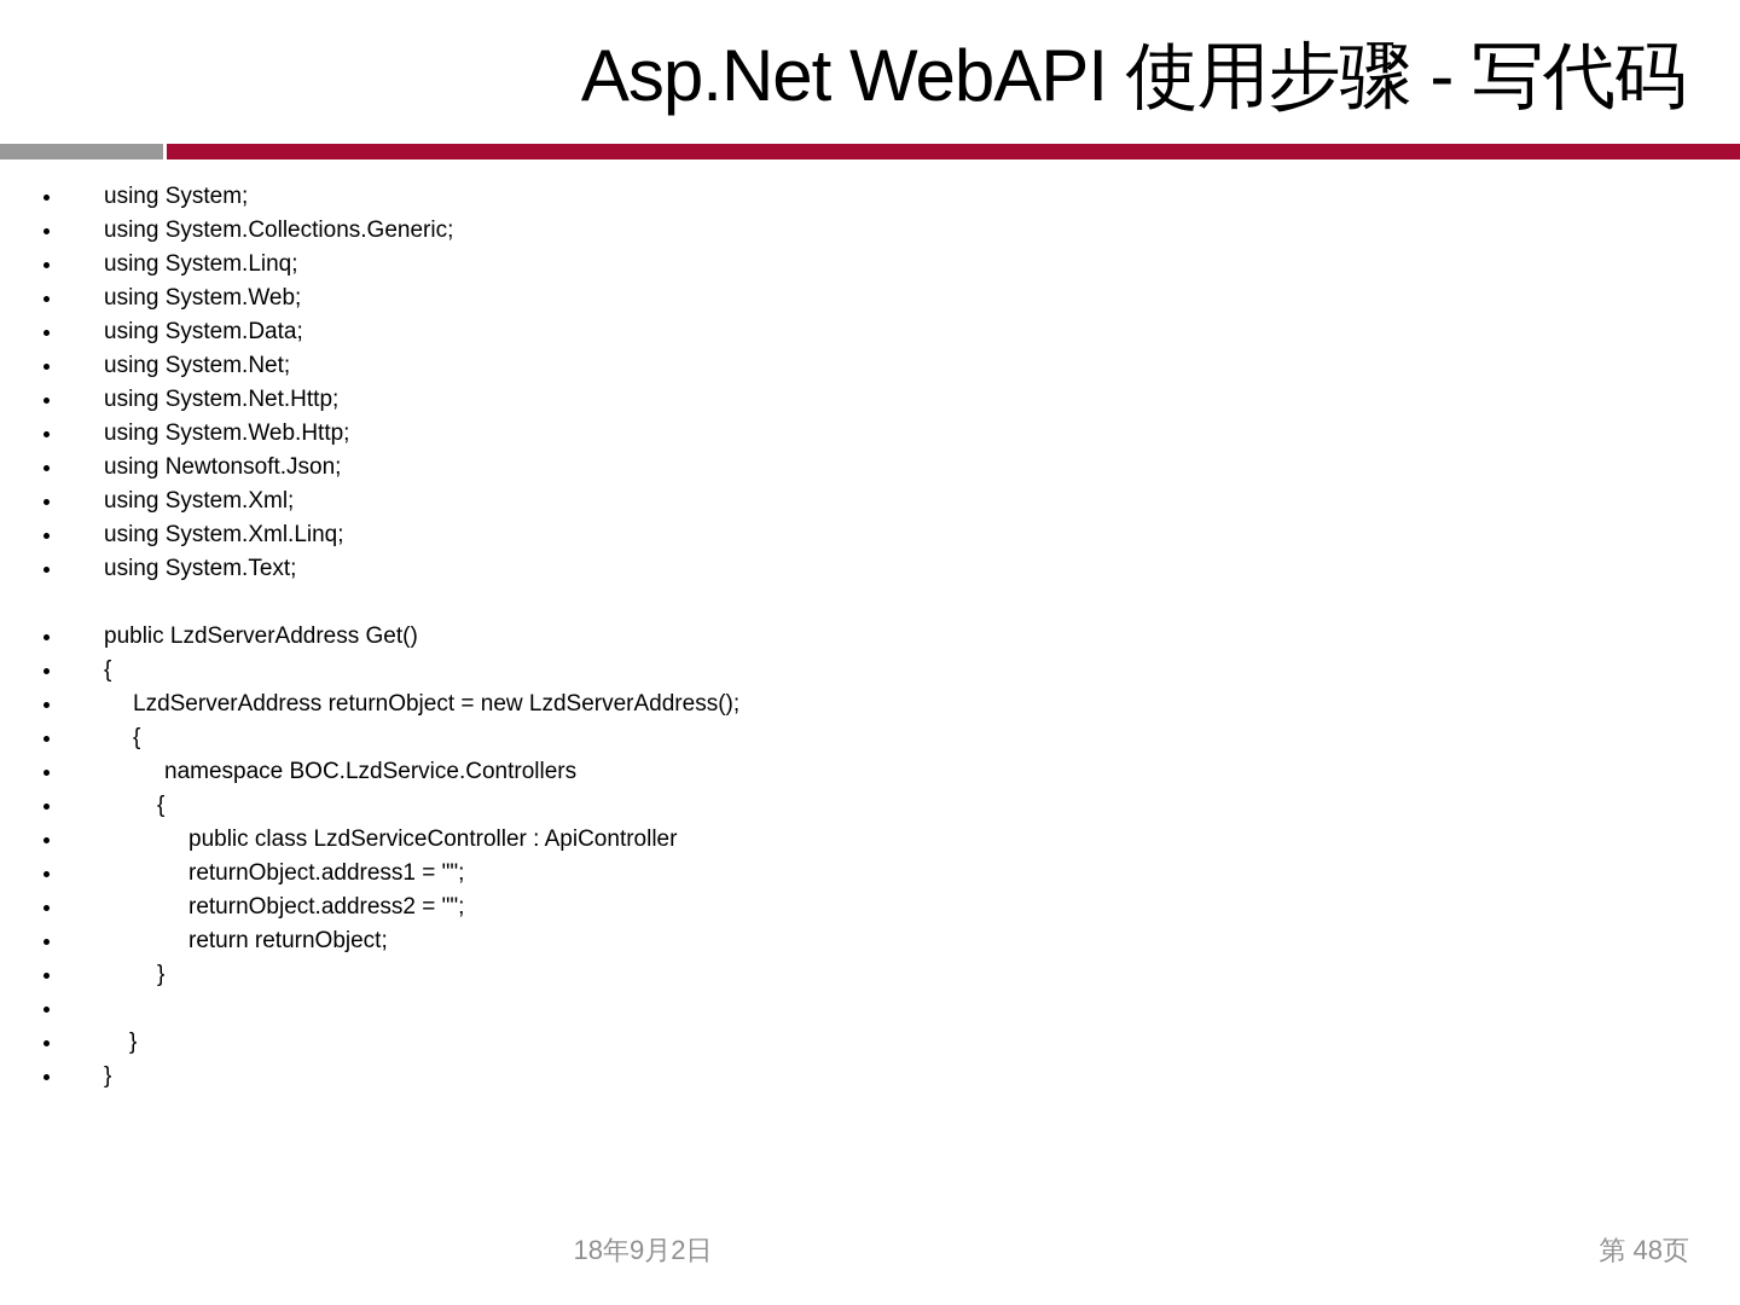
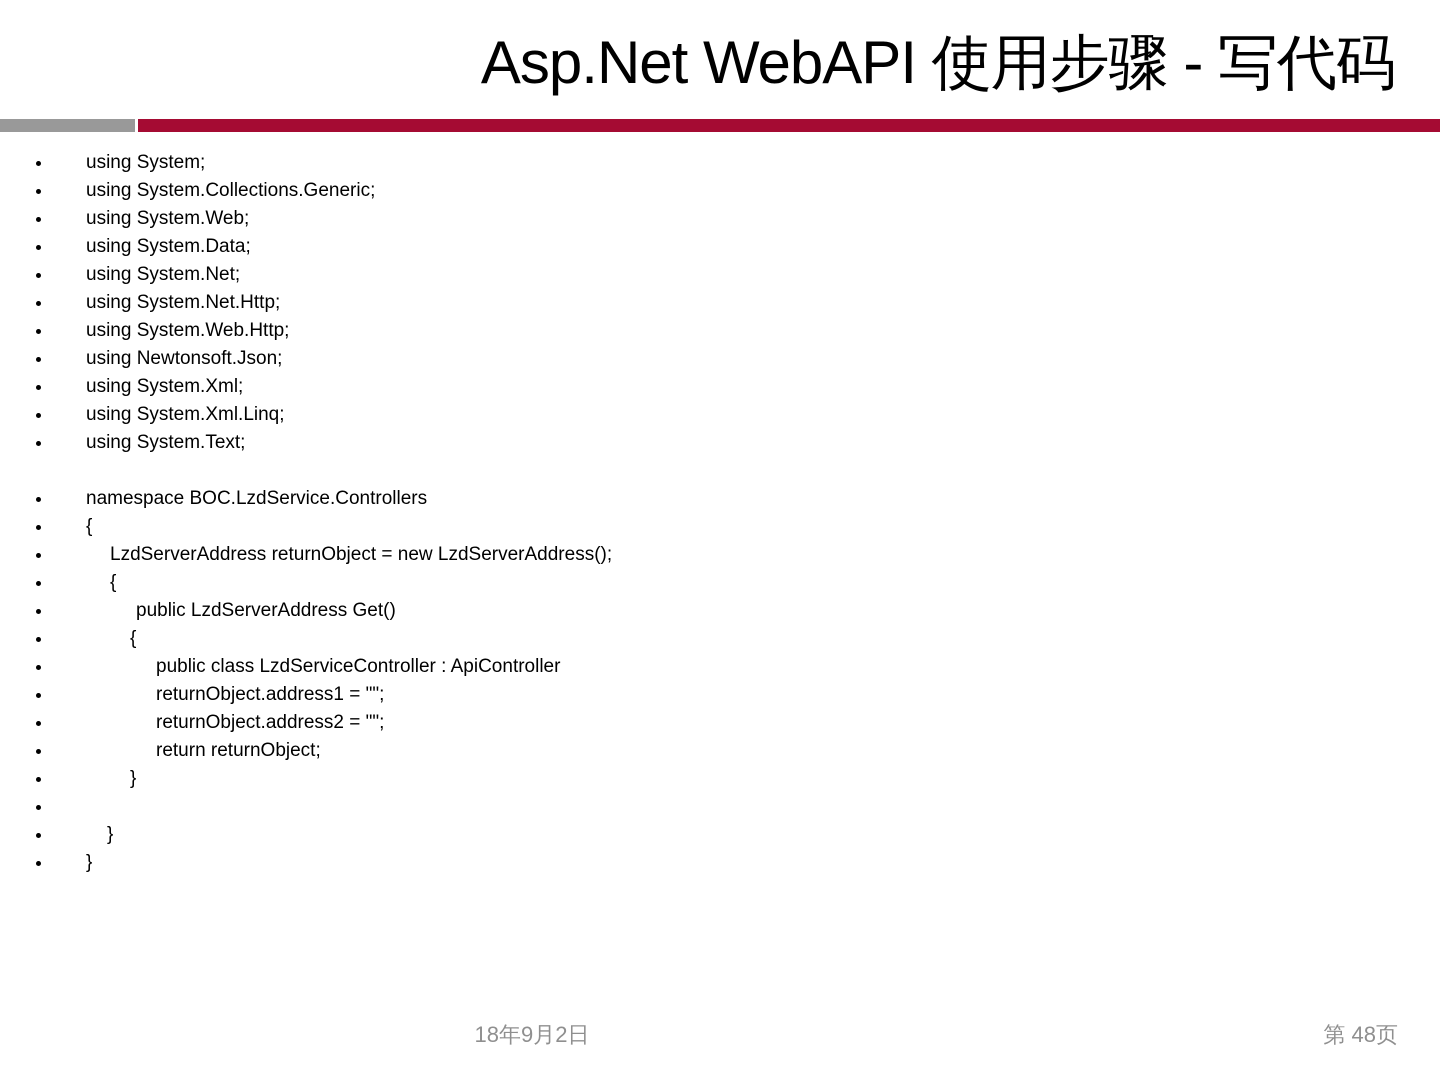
  Asp.Net WebAPI 使用步骤 - 写代码
  using System;
  using System.Collections.Generic;
- using System.Linq;
  using System.Web;
  using System.Data;
  using System.Net;
  using System.Net.Http;
  using System.Web.Http;
  using Newtonsoft.Json;
  using System.Xml;
  using System.Xml.Linq;
  using System.Text;
- public LzdServerAddress Get()
+ namespace BOC.LzdService.Controllers
  {
  LzdServerAddress returnObject = new LzdServerAddress();
  {
- namespace BOC.LzdService.Controllers
+ public LzdServerAddress Get()
  {
  public class LzdServiceController : ApiController
  returnObject.address1 = "";
  returnObject.address2 = "";
  return returnObject;
  }
  }
  }
  18年9月2日
  第 48页
